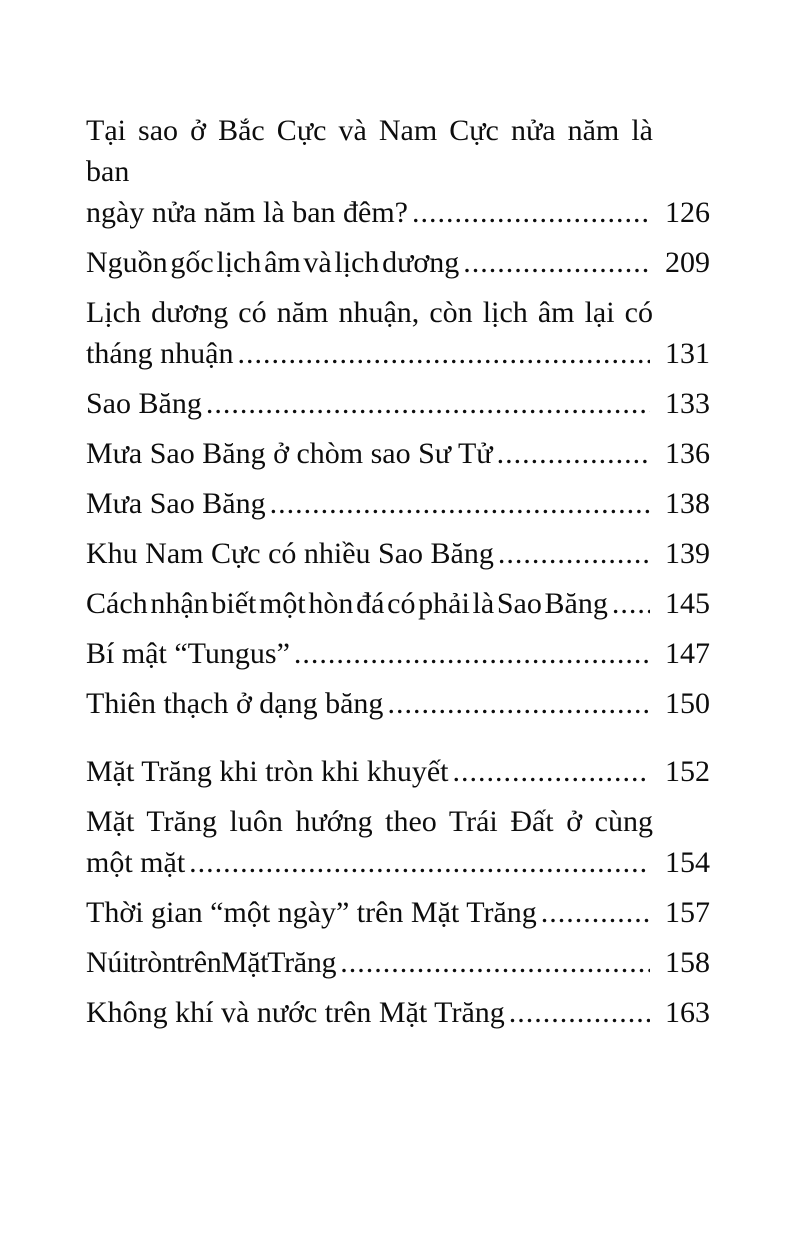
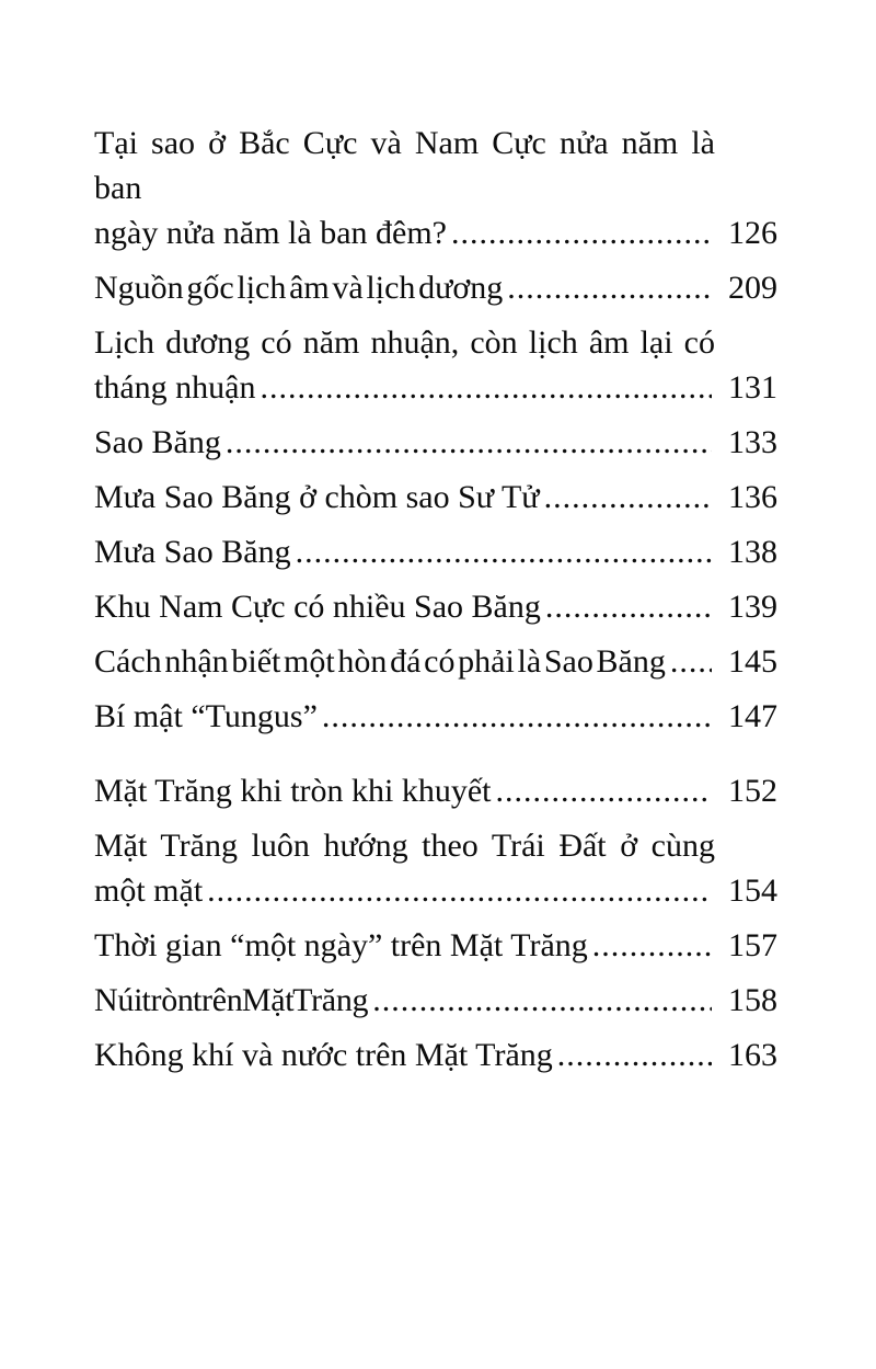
  Tại sao ở Bắc Cực và Nam Cực nửa năm là ban
  ngày nửa năm là ban đêm?
  126
  Nguồn gốc lịch âm và lịch dương
  209
  Lịch dương có năm nhuận, còn lịch âm lại có
  tháng nhuận
  131
  Sao Băng
  133
  Mưa Sao Băng ở chòm sao Sư Tử
  136
  Mưa Sao Băng
  138
  Khu Nam Cực có nhiều Sao Băng
  139
  Cách nhận biết một hòn đá có phải là Sao Băng
  145
  Bí mật “Tungus”
  147
- Thiên thạch ở dạng băng
- 150
  Mặt Trăng khi tròn khi khuyết
  152
  Mặt Trăng luôn hướng theo Trái Đất ở cùng
  một mặt
  154
  Thời gian “một ngày” trên Mặt Trăng
  157
  Núi tròn trên Mặt Trăng
  158
  Không khí và nước trên Mặt Trăng
  163
